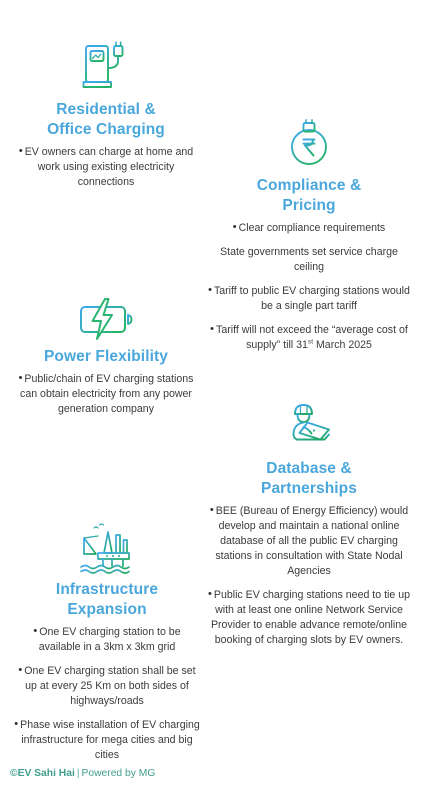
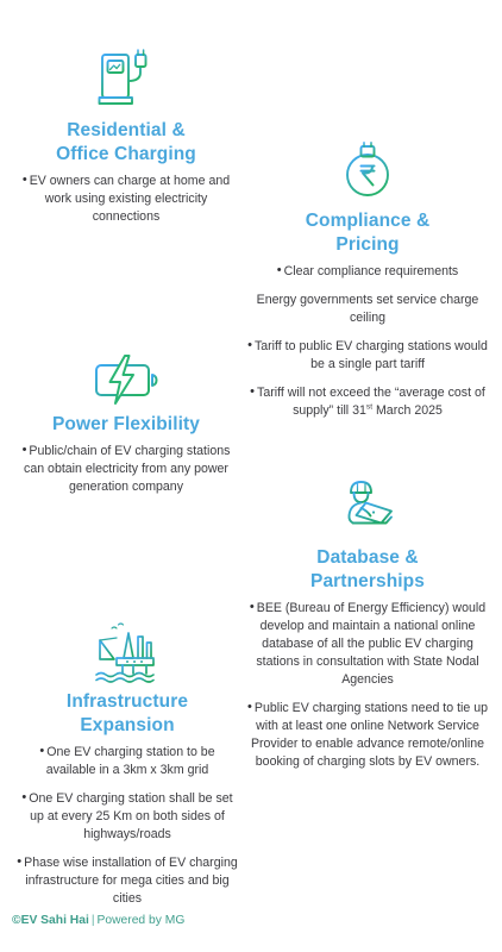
  Residential &
  Office Charging
  • EV owners can charge at home and work using existing electricity connections
  Compliance &
  Pricing
  • Clear compliance requirements
- State governments set service charge ceiling
+ Energy governments set service charge ceiling
  • Tariff to public EV charging stations would be a single part tariff
  • Tariff will not exceed the “average cost of supply” till 31 March 2025
  Power Flexibility
  • Public/chain of EV charging stations can obtain electricity from any power generation company
  Database &
  Partnerships
  • BEE (Bureau of Energy Efficiency) would develop and maintain a national online database of all the public EV charging stations in consultation with State Nodal Agencies
  • Public EV charging stations need to tie up with at least one online Network Service Provider to enable advance remote/online booking of charging slots by EV owners.
  Infrastructure
  Expansion
  • One EV charging station to be available in a 3km x 3km grid
  • One EV charging station shall be set up at every 25 Km on both sides of highways/roads
  • Phase wise installation of EV charging infrastructure for mega cities and big cities
  ©EV Sahi Hai | Powered by MG
